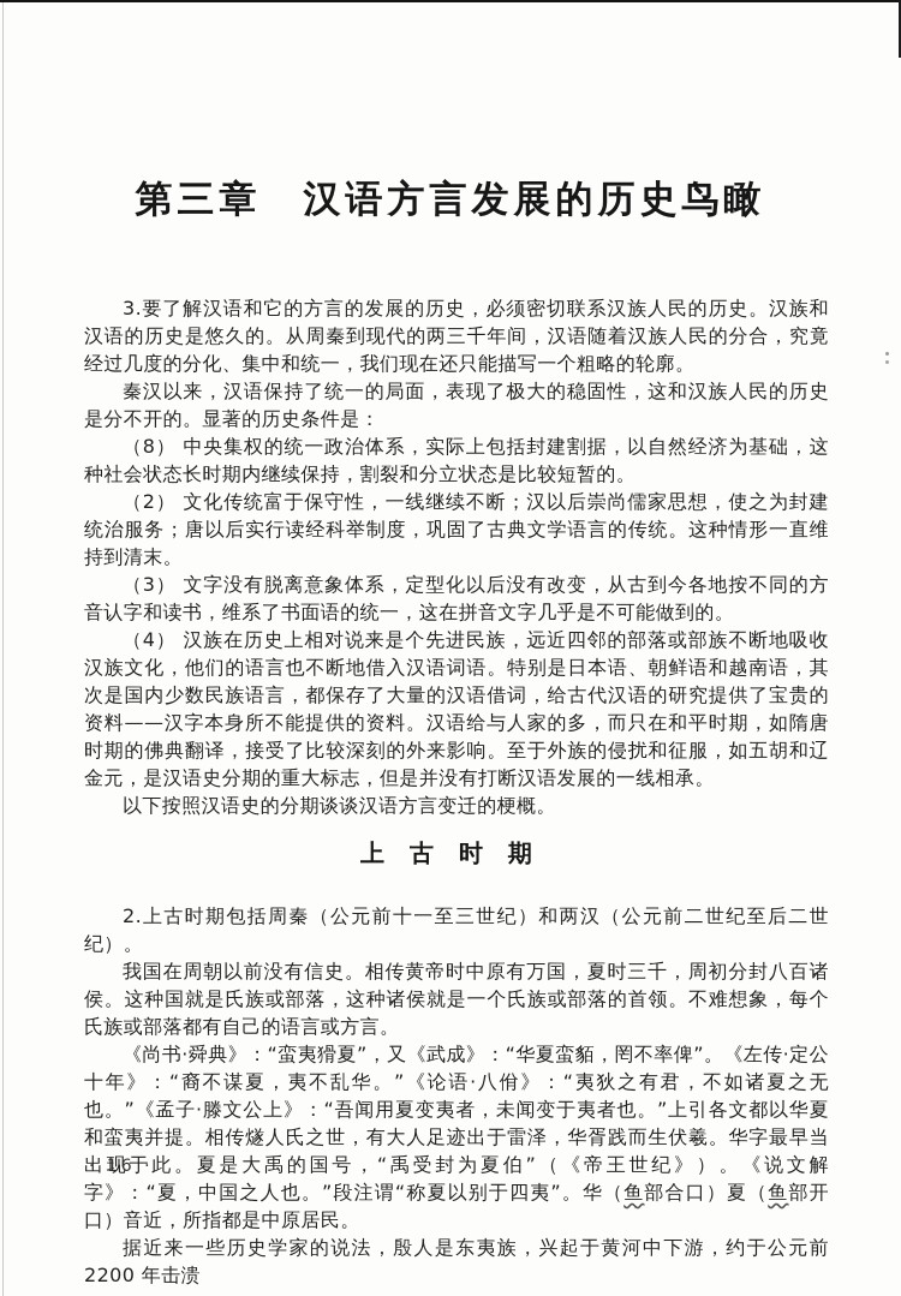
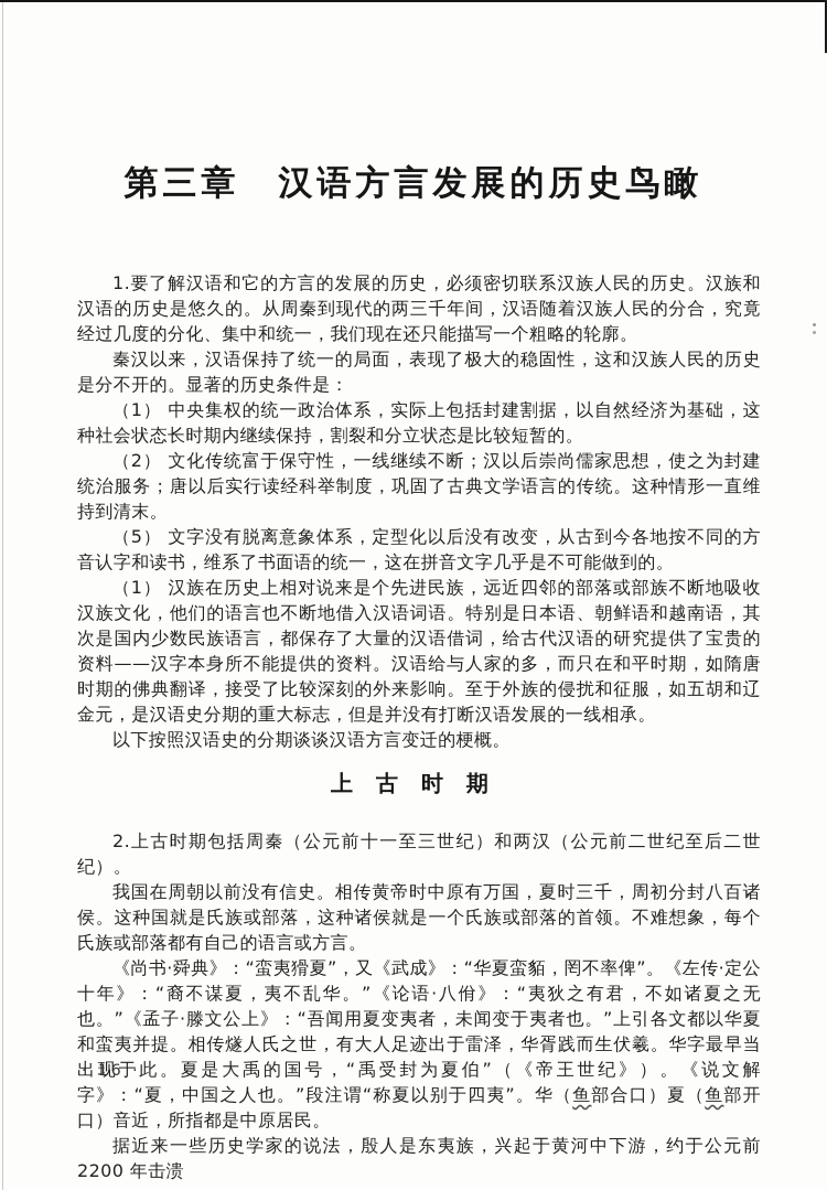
  第三章 汉语方言发展的历史鸟瞰
- 3.要了解汉语和它的方言的发展的历史，必须密切联系汉族人民的历史。汉族和汉语的历史是悠久的。从周秦到现代的两三千年间，汉语随着汉族人民的分合，究竟经过几度的分化、集中和统一，我们现在还只能描写一个粗略的轮廓。
+ 1.要了解汉语和它的方言的发展的历史，必须密切联系汉族人民的历史。汉族和汉语的历史是悠久的。从周秦到现代的两三千年间，汉语随着汉族人民的分合，究竟经过几度的分化、集中和统一，我们现在还只能描写一个粗略的轮廓。
  秦汉以来，汉语保持了统一的局面，表现了极大的稳固性，这和汉族人民的历史是分不开的。显著的历史条件是：
- （8） 中央集权的统一政治体系，实际上包括封建割据，以自然经济为基础，这种社会状态长时期内继续保持，割裂和分立状态是比较短暂的。
+ （1） 中央集权的统一政治体系，实际上包括封建割据，以自然经济为基础，这种社会状态长时期内继续保持，割裂和分立状态是比较短暂的。
  （2） 文化传统富于保守性，一线继续不断；汉以后崇尚儒家思想，使之为封建统治服务；唐以后实行读经科举制度，巩固了古典文学语言的传统。这种情形一直维持到清末。
- （3） 文字没有脱离意象体系，定型化以后没有改变，从古到今各地按不同的方音认字和读书，维系了书面语的统一，这在拼音文字几乎是不可能做到的。
+ （5） 文字没有脱离意象体系，定型化以后没有改变，从古到今各地按不同的方音认字和读书，维系了书面语的统一，这在拼音文字几乎是不可能做到的。
- （4） 汉族在历史上相对说来是个先进民族，远近四邻的部落或部族不断地吸收汉族文化，他们的语言也不断地借入汉语词语。特别是日本语、朝鲜语和越南语，其次是国内少数民族语言，都保存了大量的汉语借词，给古代汉语的研究提供了宝贵的资料——汉字本身所不能提供的资料。汉语给与人家的多，而只在和平时期，如隋唐时期的佛典翻译，接受了比较深刻的外来影响。至于外族的侵扰和征服，如五胡和辽金元，是汉语史分期的重大标志，但是并没有打断汉语发展的一线相承。
+ （1） 汉族在历史上相对说来是个先进民族，远近四邻的部落或部族不断地吸收汉族文化，他们的语言也不断地借入汉语词语。特别是日本语、朝鲜语和越南语，其次是国内少数民族语言，都保存了大量的汉语借词，给古代汉语的研究提供了宝贵的资料——汉字本身所不能提供的资料。汉语给与人家的多，而只在和平时期，如隋唐时期的佛典翻译，接受了比较深刻的外来影响。至于外族的侵扰和征服，如五胡和辽金元，是汉语史分期的重大标志，但是并没有打断汉语发展的一线相承。
  以下按照汉语史的分期谈谈汉语方言变迁的梗概。
  上 古 时 期
  2.上古时期包括周秦（公元前十一至三世纪）和两汉（公元前二世纪至后二世纪）。
  我国在周朝以前没有信史。相传黄帝时中原有万国，夏时三千，周初分封八百诸侯。这种国就是氏族或部落，这种诸侯就是一个氏族或部落的首领。不难想象，每个氏族或部落都有自己的语言或方言。
  《尚书·舜典》：“蛮夷猾夏”，又《武成》：“华夏蛮貊，罔不率俾”。《左传·定公十年》：“裔不谋夏，夷不乱华。”《论语·八佾》：“夷狄之有君，不如诸夏之无也。”《孟子·滕文公上》：“吾闻用夏变夷者，未闻变于夷者也。”上引各文都以华夏和蛮夷并提。相传燧人氏之世，有大人足迹出于雷泽，华胥践而生伏羲。华字最早当出现于此。夏是大禹的国号，“禹受封为夏伯”（《帝王世纪》）。《说文解字》：“夏，中国之人也。”段注谓“称夏以别于四夷”。华（鱼部合口）夏（鱼部开口）音近，所指都是中原居民。
  据近来一些历史学家的说法，殷人是东夷族，兴起于黄河中下游，约于公元前 2200 年击溃
  · 16 ·
